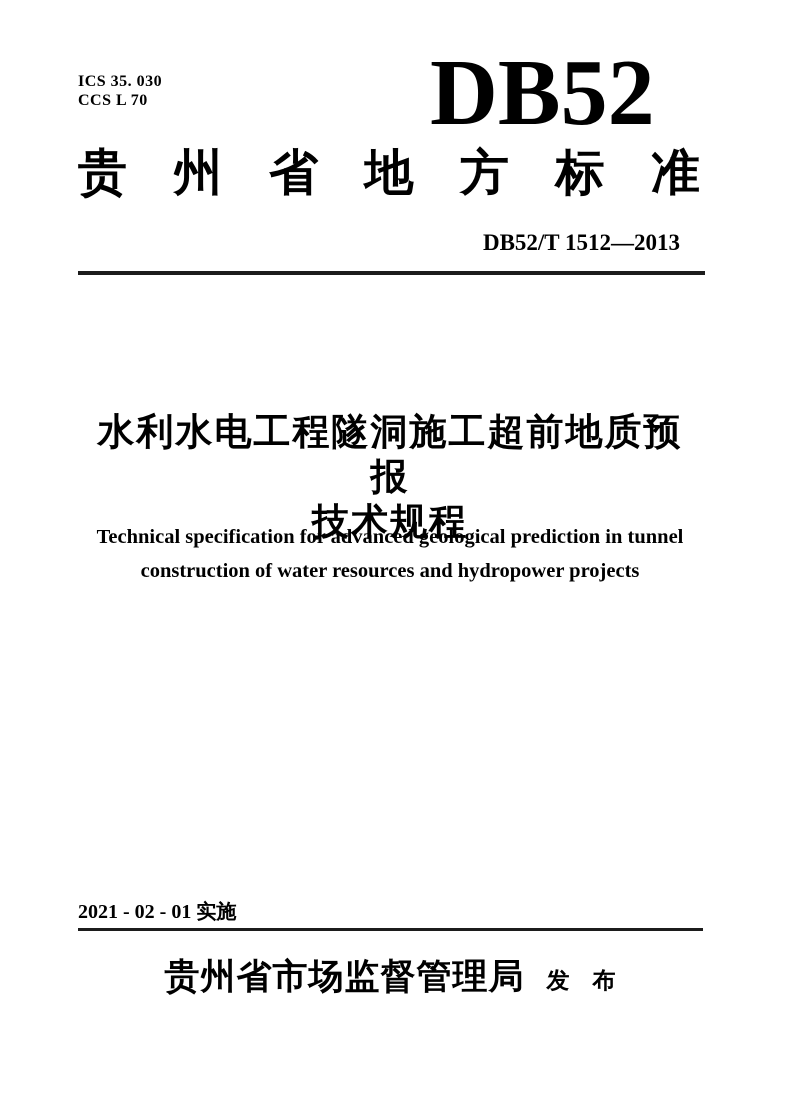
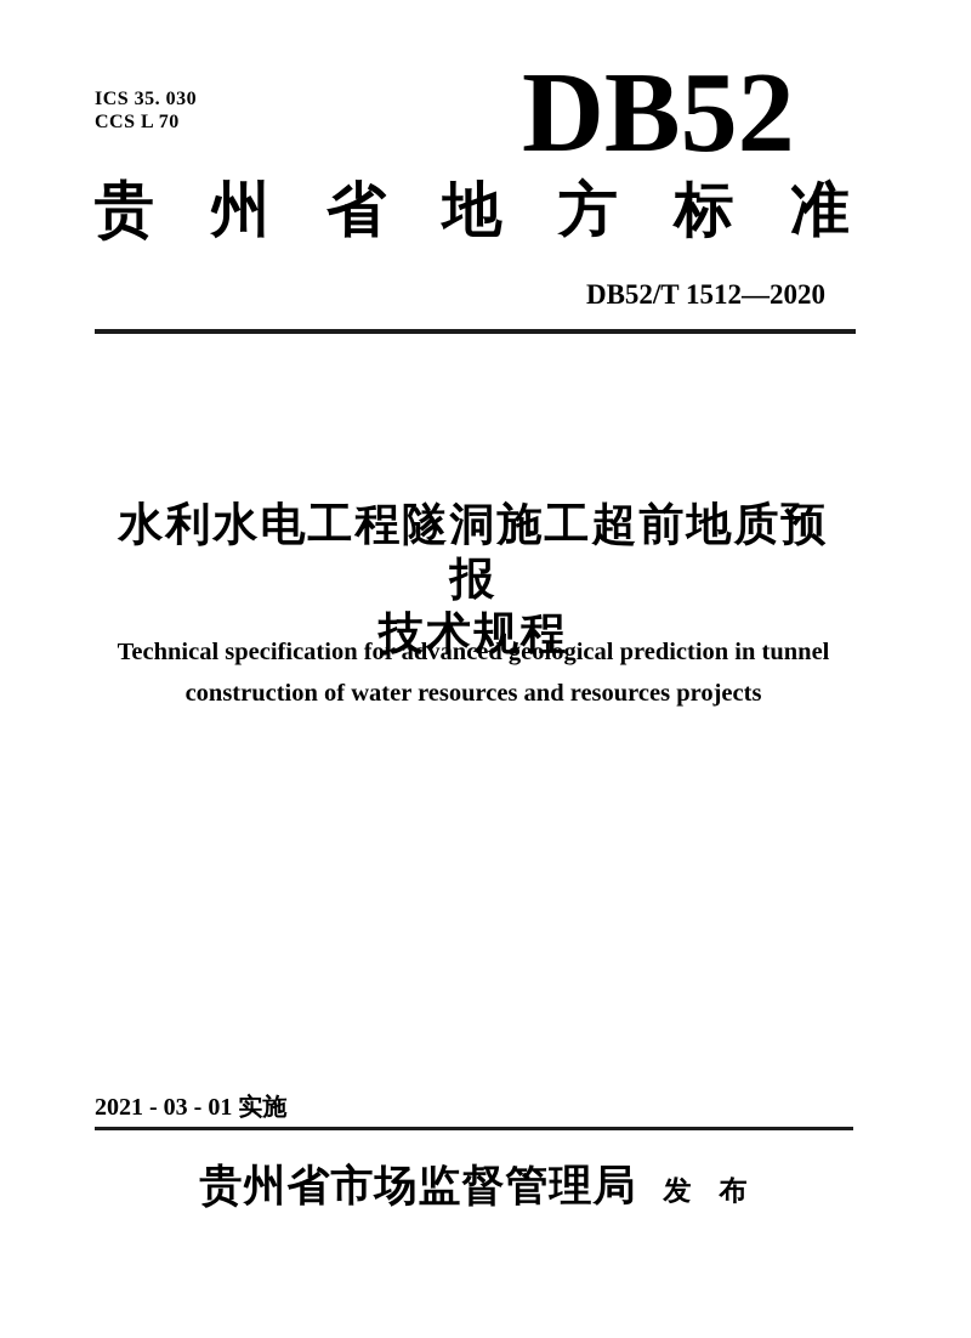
  ICS 35. 030
  CCS L 70
  DB52
  贵
  州
  省
  地
  方
  标
  准
- DB52/T 1512—2013
+ DB52/T 1512—2020
  水利水电工程隧洞施工超前地质预报
  技术规程
  Technical specification for advanced geological prediction in tunnel
- construction of water resources and hydropower projects
+ construction of water resources and resources projects
- 2021 - 02 - 01 实施
+ 2021 - 03 - 01 实施
  贵州省市场监督管理局
  发 布
